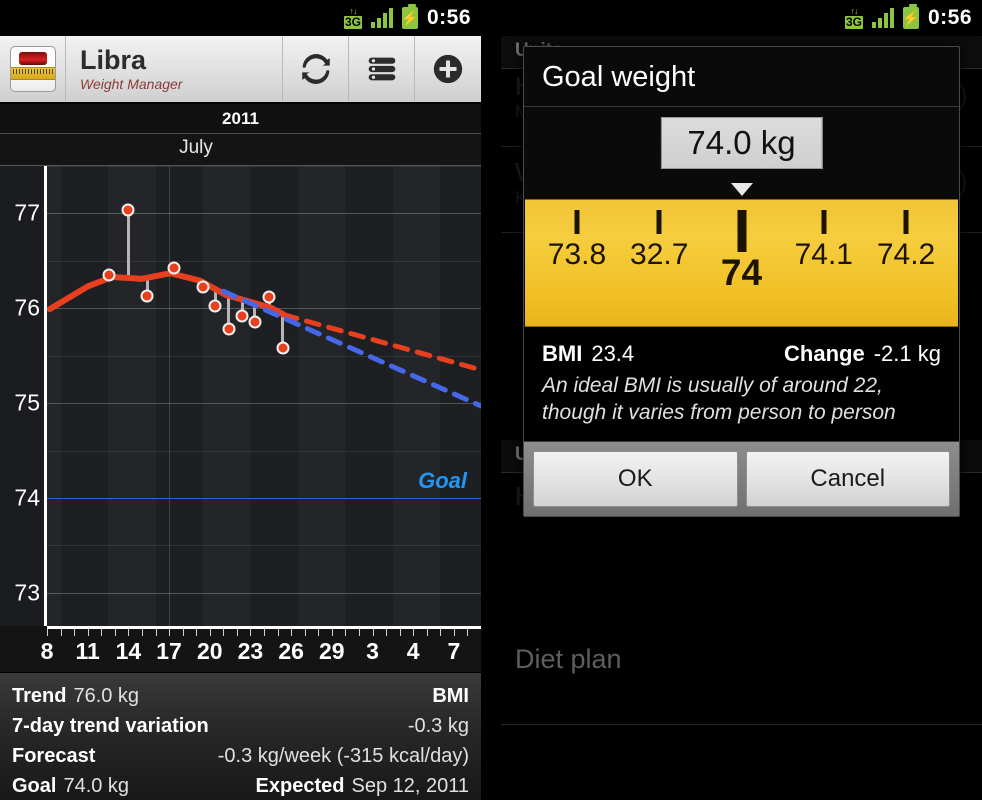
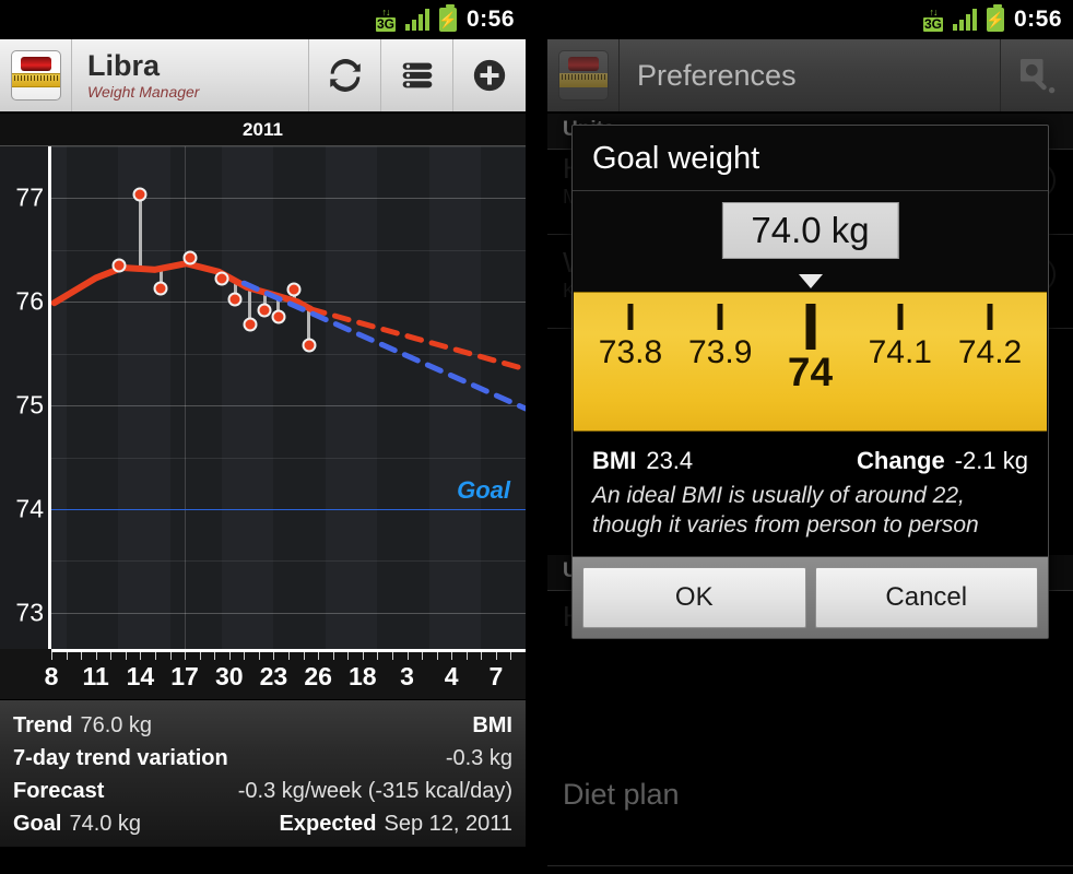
  ↑↓
  3G
  ⚡
  0:56
  Libra
  Weight Manager
  2011
- July
  77
  76
  75
  74
  73
  Goal
  8
  11
  14
  17
- 20
+ 30
  23
  26
- 29
+ 18
  3
  4
  7
  Trend
  76.0 kg
  BMI
  7-day trend variation
  -0.3 kg
  Forecast
  -0.3 kg/week (-315 kcal/day)
  Goal
  74.0 kg
  Expected
  Sep 12, 2011
  ↑↓
  3G
  ⚡
  0:56
+ Preferences
  U
  Diet plan
  Goal weight
  74.0 kg
  73.8
- 32.7
+ 73.9
  74
  74.1
  74.2
  BMI
  23.4
  Change
  -2.1 kg
  An ideal BMI is usually of around 22, though it varies from person to person
  OK
  Cancel
